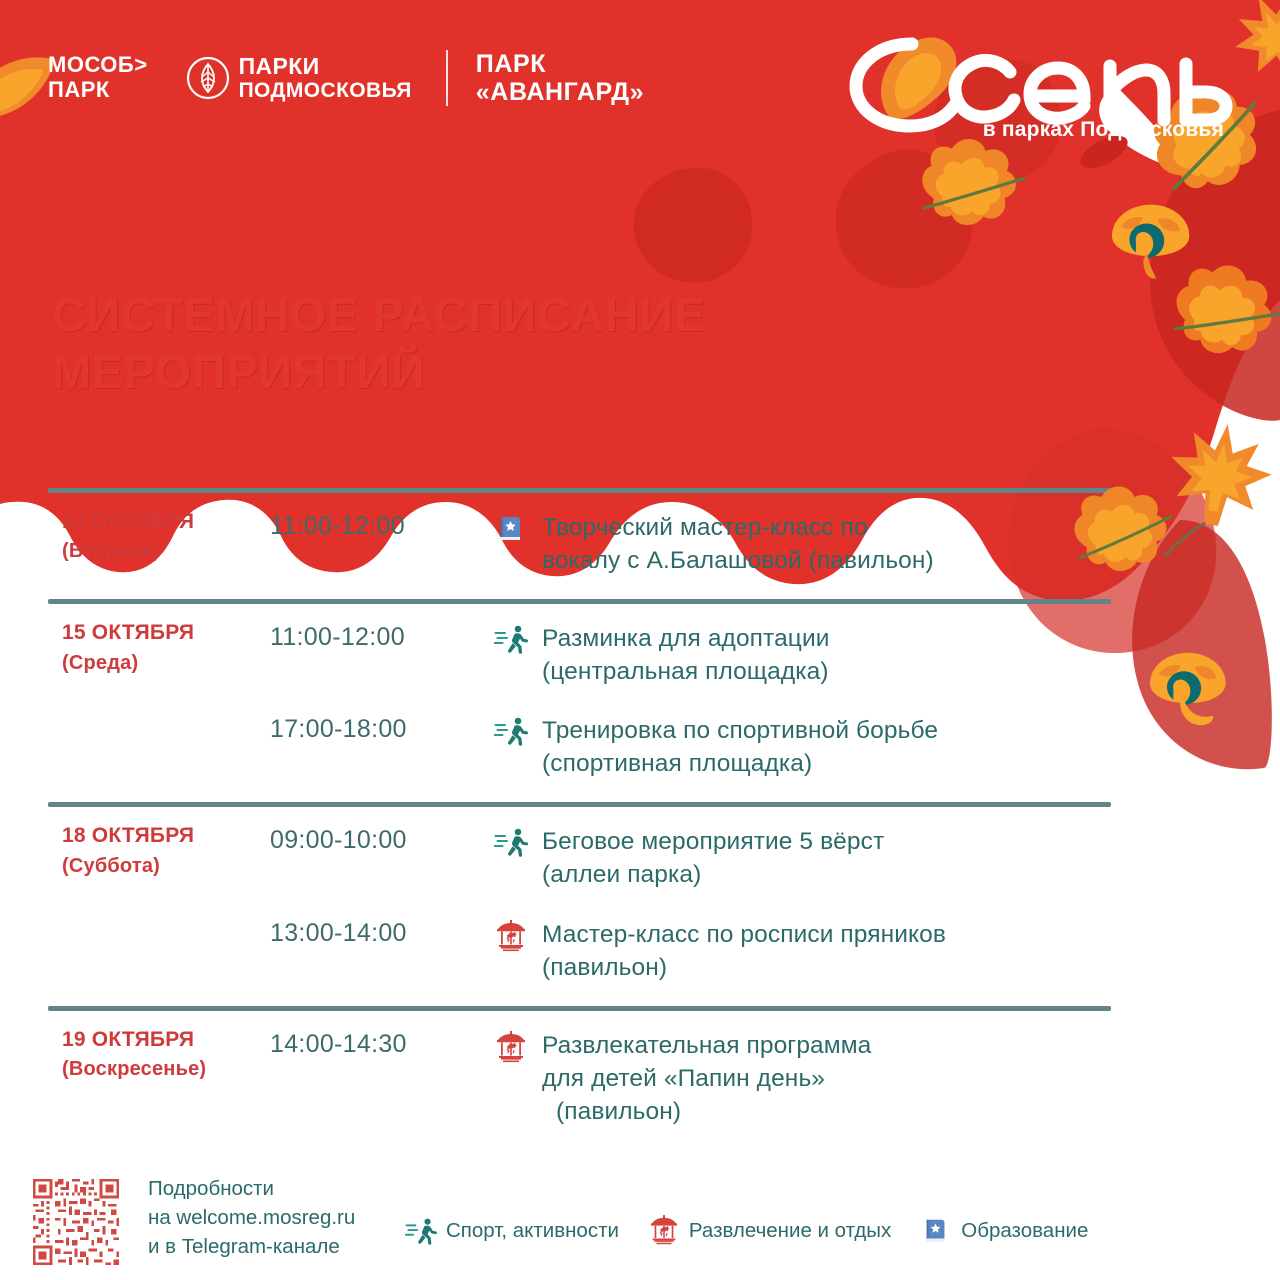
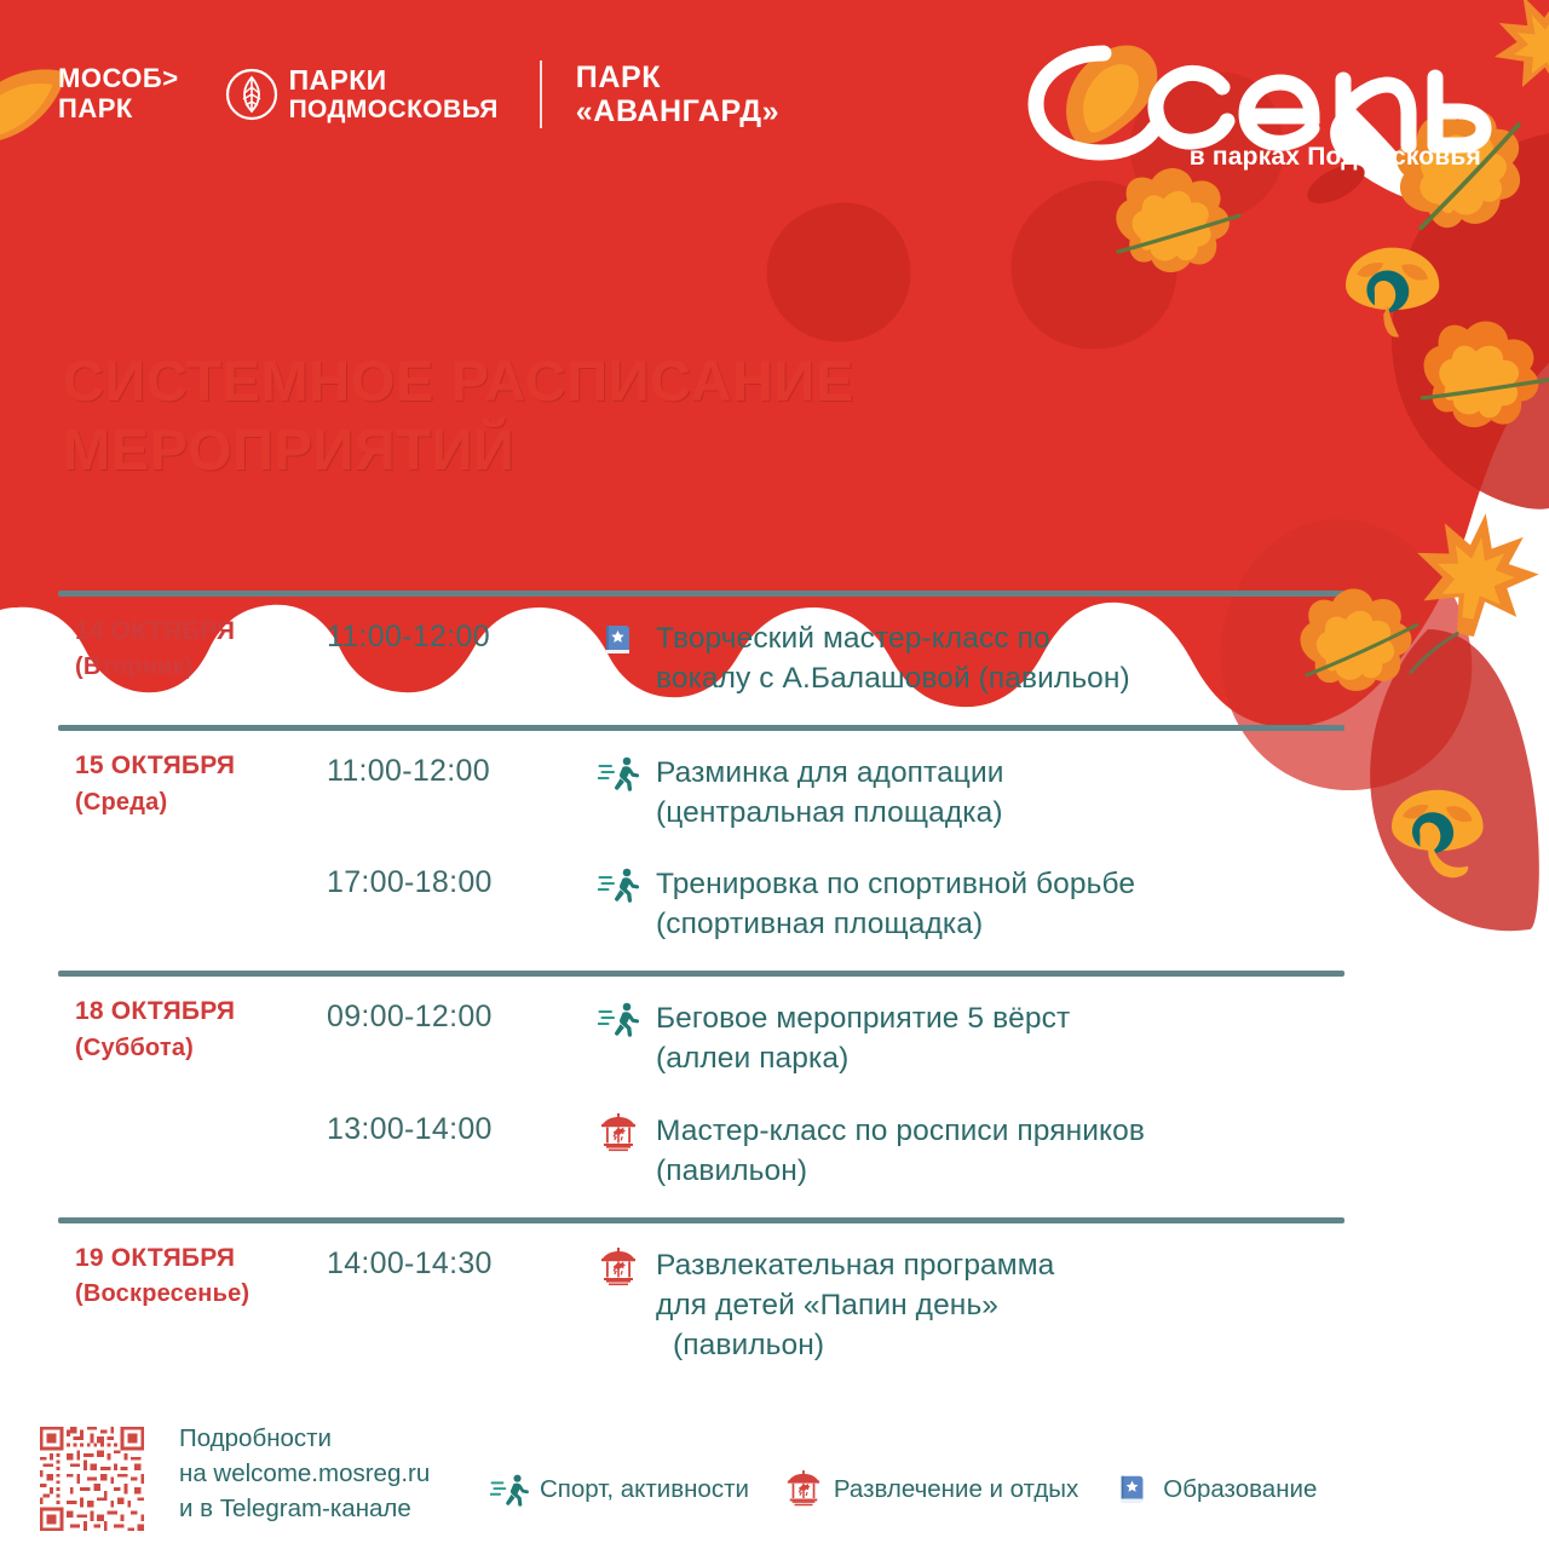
  МОСОБ>
  ПАРК
  ПАРКИ
  ПОДМОСКОВЬЯ
  ПАРК
  «АВАНГАРД»
  в парках Подмосковья
  СИСТЕМНОЕ РАСПИСАНИЕ
  МЕРОПРИЯТИЙ
  14 ОКТЯБРЯ
  (Вторник)
  11:00-12:00
  Творческий мастер-класс по
  вокалу с А.Балашовой (павильон)
  15 ОКТЯБРЯ
  (Среда)
  11:00-12:00
  Разминка для адоптации
  (центральная площадка)
  17:00-18:00
  Тренировка по спортивной борьбе
  (спортивная площадка)
  18 ОКТЯБРЯ
  (Суббота)
- 09:00-10:00
+ 09:00-12:00
  Беговое мероприятие 5 вёрст
  (аллеи парка)
  13:00-14:00
  Мастер-класс по росписи пряников
  (павильон)
  19 ОКТЯБРЯ
  (Воскресенье)
  14:00-14:30
  Развлекательная программа
  для детей «Папин день»
  (павильон)
  Подробности
  на welcome.mosreg.ru
  и в Telegram-канале
  Спорт, активности
  Развлечение и отдых
  Образование
